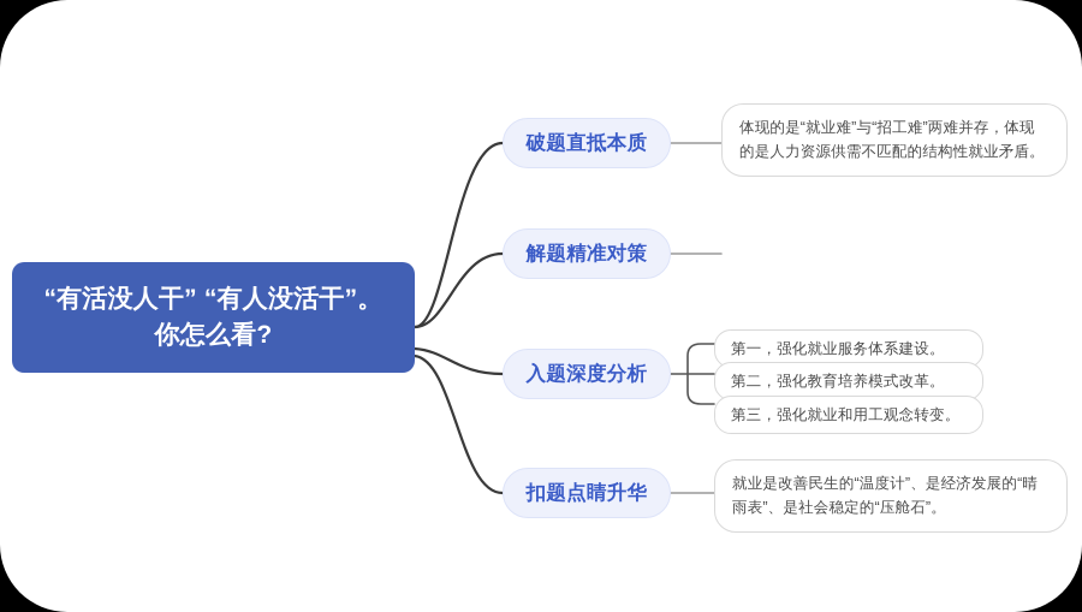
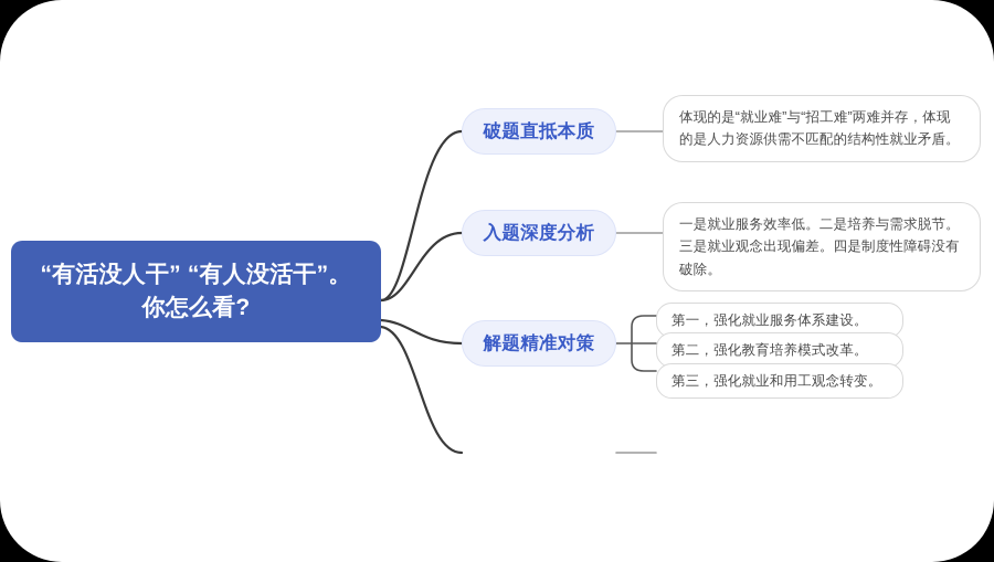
  “有活没人干” “有人没活干”。你怎么看?
  破题直抵本质
  体现的是“就业难”与“招工难”两难并存，体现的是人力资源供需不匹配的结构性就业矛盾。
- 解题精准对策
+ 入题深度分析
+ 一是就业服务效率低。二是培养与需求脱节。三是就业观念出现偏差。四是制度性障碍没有破除。
- 入题深度分析
+ 解题精准对策
  第一，强化就业服务体系建设。
  第二，强化教育培养模式改革。
  第三，强化就业和用工观念转变。
- 扣题点睛升华
- 就业是改善民生的“温度计”、是经济发展的“晴雨表”、是社会稳定的“压舱石”。
